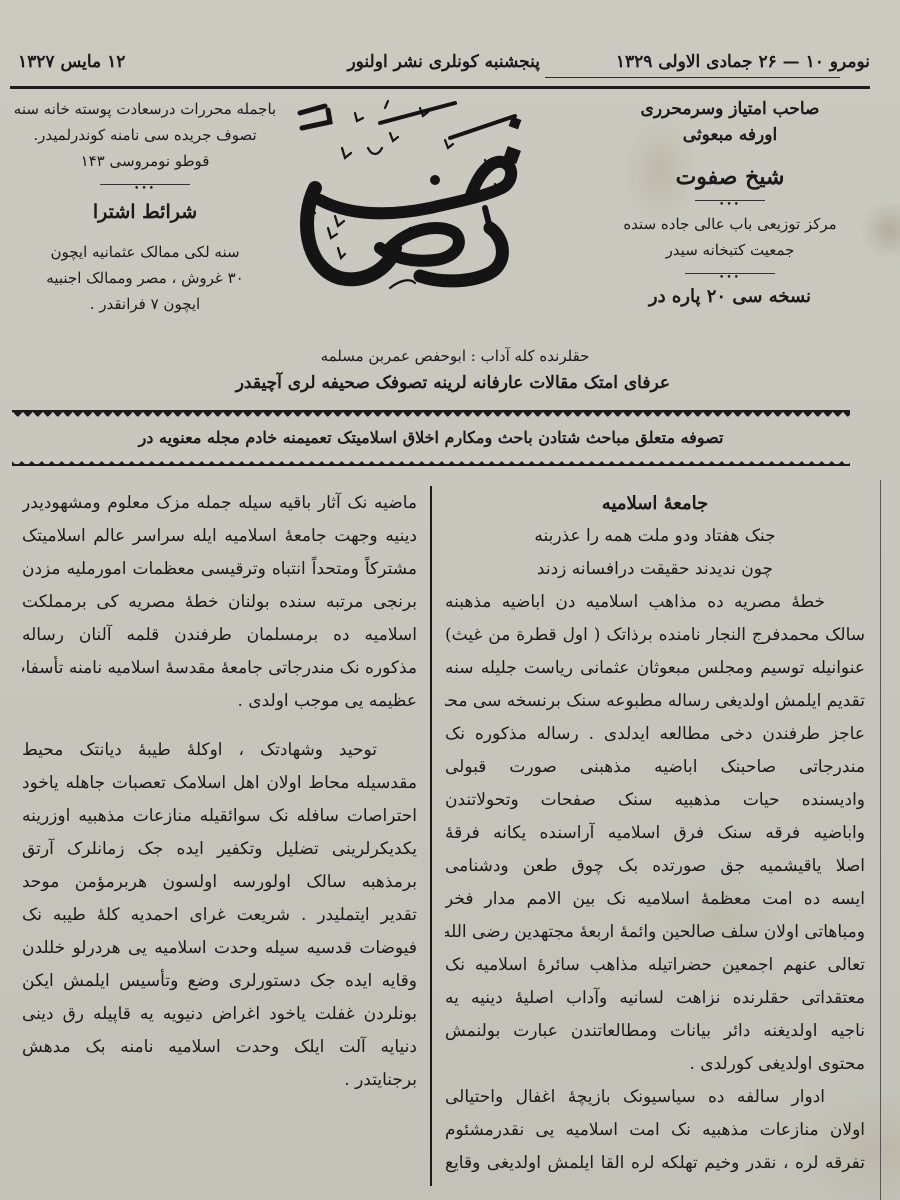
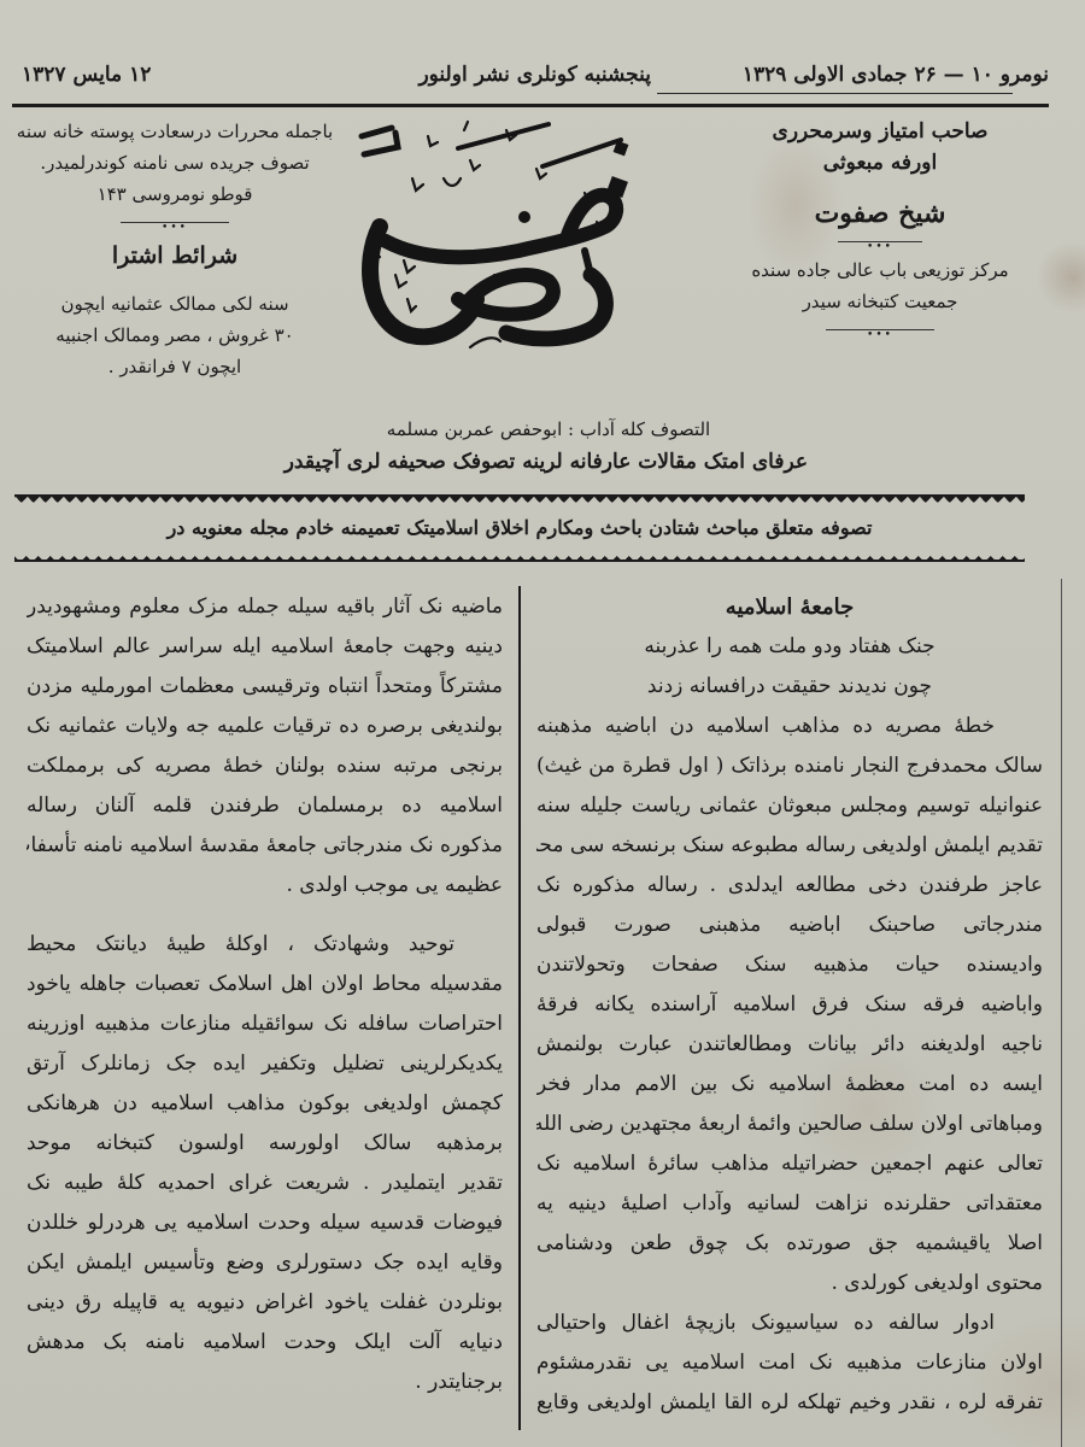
  نومرو ۱۰ — ۲۶ جمادی الاولی ۱۳۲۹
  پنجشنبه کونلری نشر اولنور
  ۱۲ مایس ۱۳۲۷
  باجمله محررات درسعادت پوسته خانه سنه
  تصوف جریده سی نامنه کوندرلمیدر.
  قوطو نومروسی ۱۴۳
  شرائط اشترا
  سنه لکی ممالک عثمانیه ایچون
  ۳۰ غروش ، مصر وممالک اجنبیه
  ایچون ۷ فرانقدر .
  صاحب امتیاز وسرمحرری
  اورفه مبعوثی
  شیخ صفوت
  مرکز توزیعی باب عالی جاده سنده
  جمعیت کتبخانه سیدر
- نسخه سی ۲۰ پاره در
- حقلرنده کله آداب : ابوحفص عمربن مسلمه
+ التصوف کله آداب : ابوحفص عمربن مسلمه
  عرفای امتک مقالات عارفانه لرینه تصوفک صحیفه لری آچیقدر
  تصوفه متعلق مباحث شتادن باحث ومکارم اخلاق اسلامیتک تعمیمنه خادم مجله معنویه در
  جامعهٔ اسلامیه
  جنک هفتاد ودو ملت همه را عذربنه
  چون ندیدند حقیقت درافسانه زدند
  خطهٔ مصریه ده مذاهب اسلامیه دن اباضیه مذهبنه
  سالک محمدفرج النجار نامنده برذاتک ( اول قطرة من غیث)
  عنوانیله توسیم ومجلس مبعوثان عثمانی ریاست جلیله سنه
  تقدیم ایلمش اولدیغی رساله مطبوعه سنک برنسخه سی مح
  عاجز طرفندن دخی مطالعه ایدلدی . رساله مذکوره نک
  مندرجاتی صاحبنک اباضیه مذهبنی صورت قبولی
  وادیسنده حیات مذهبیه سنک صفحات وتحولاتندن
  واباضیه فرقه سنک فرق اسلامیه آراسنده یکانه فرقهٔ
- اصلا یاقیشمیه جق صورتده بک چوق طعن ودشنامی
+ ناجیه اولدیغنه دائر بیانات ومطالعاتندن عبارت بولنمش
  ایسه ده امت معظمهٔ اسلامیه نک بین الامم مدار فخر
  ومباهاتی اولان سلف صالحین وائمهٔ اربعهٔ مجتهدین رضی الله
  تعالی عنهم اجمعین حضراتیله مذاهب سائرهٔ اسلامیه نک
  معتقداتی حقلرنده نزاهت لسانیه وآداب اصلیهٔ دینیه یه
- ناجیه اولدیغنه دائر بیانات ومطالعاتندن عبارت بولنمش
+ اصلا یاقیشمیه جق صورتده بک چوق طعن ودشنامی
  محتوی اولدیغی کورلدی .
  ادوار سالفه ده سیاسیونک بازیچهٔ اغفال واحتیالی
  اولان منازعات مذهبیه نک امت اسلامیه یی نقدرمشئوم
  تفرقه لره ، نقدر وخیم تهلکه لره القا ایلمش اولدیغی وقایع
  ماضیه نک آثار باقیه سیله جمله مزک معلوم ومشهودیدر
  دینیه وجهت جامعهٔ اسلامیه ایله سراسر عالم اسلامیتک
  مشترکاً ومتحداً انتباه وترقیسی معظمات امورملیه مزدن
+ بولندیغی برصره ده ترقیات علمیه جه ولایات عثمانیه نک
  برنجی مرتبه سنده بولنان خطهٔ مصریه کی برمملکت
  اسلامیه ده برمسلمان طرفندن قلمه آلنان رساله
  مذکوره نک مندرجاتی جامعهٔ مقدسهٔ اسلامیه نامنه تأسفا
  عظیمه یی موجب اولدی .
  توحید وشهادتک ، اوکلهٔ طیبهٔ دیانتک محیط
  مقدسیله محاط اولان اهل اسلامک تعصبات جاهله یاخود
  احتراصات سافله نک سوائقیله منازعات مذهبیه اوزرینه
  یکدیکرلرینی تضلیل وتکفیر ایده جک زمانلرک آرتق
+ کچمش اولدیغی بوکون مذاهب اسلامیه دن هرهانکی
- برمذهبه سالک اولورسه اولسون هربرمؤمن موحد
+ برمذهبه سالک اولورسه اولسون کتبخانه موحد
  تقدیر ایتملیدر . شریعت غرای احمدیه کلهٔ طیبه نک
  فیوضات قدسیه سیله وحدت اسلامیه یی هردرلو خللدن
  وقایه ایده جک دستورلری وضع وتأسیس ایلمش ایکن
  بونلردن غفلت یاخود اغراض دنیویه یه قاپیله رق دینی
  دنیایه آلت ایلک وحدت اسلامیه نامنه بک مدهش
  برجنایتدر .
